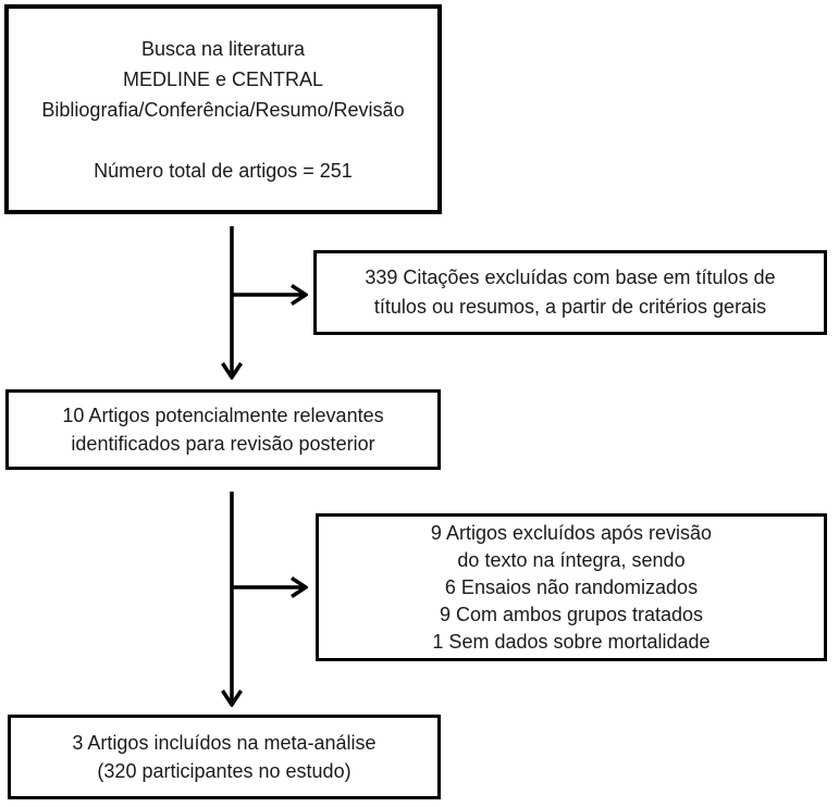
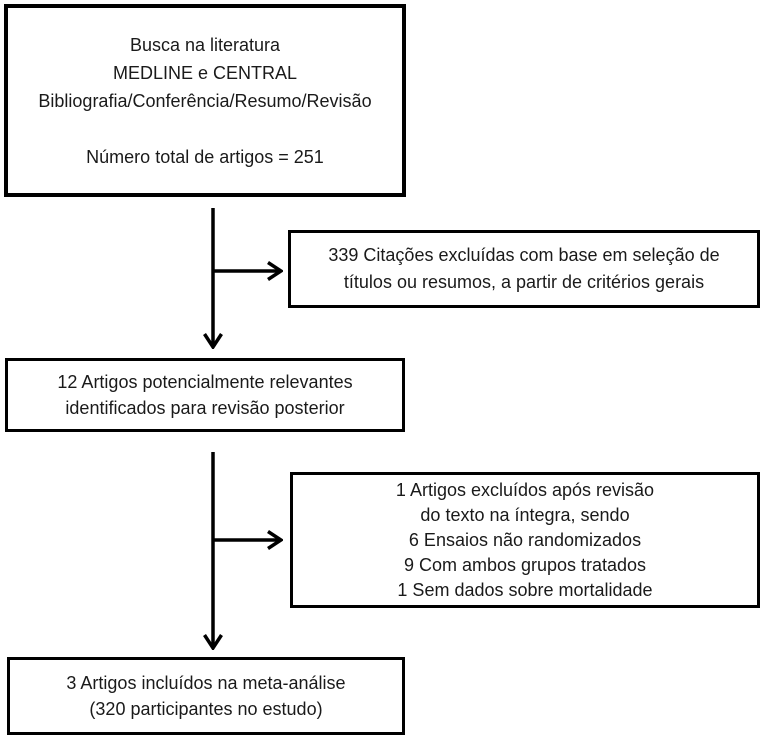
  Busca na literatura
  MEDLINE e CENTRAL
  Bibliografia/Conferência/Resumo/Revisão
  Número total de artigos = 251
- 339 Citações excluídas com base em títulos de
+ 339 Citações excluídas com base em seleção de
  títulos ou resumos, a partir de critérios gerais
- 10 Artigos potencialmente relevantes
+ 12 Artigos potencialmente relevantes
  identificados para revisão posterior
- 9 Artigos excluídos após revisão
+ 1 Artigos excluídos após revisão
  do texto na íntegra, sendo
  6 Ensaios não randomizados
  9 Com ambos grupos tratados
  1 Sem dados sobre mortalidade
  3 Artigos incluídos na meta-análise
  (320 participantes no estudo)
